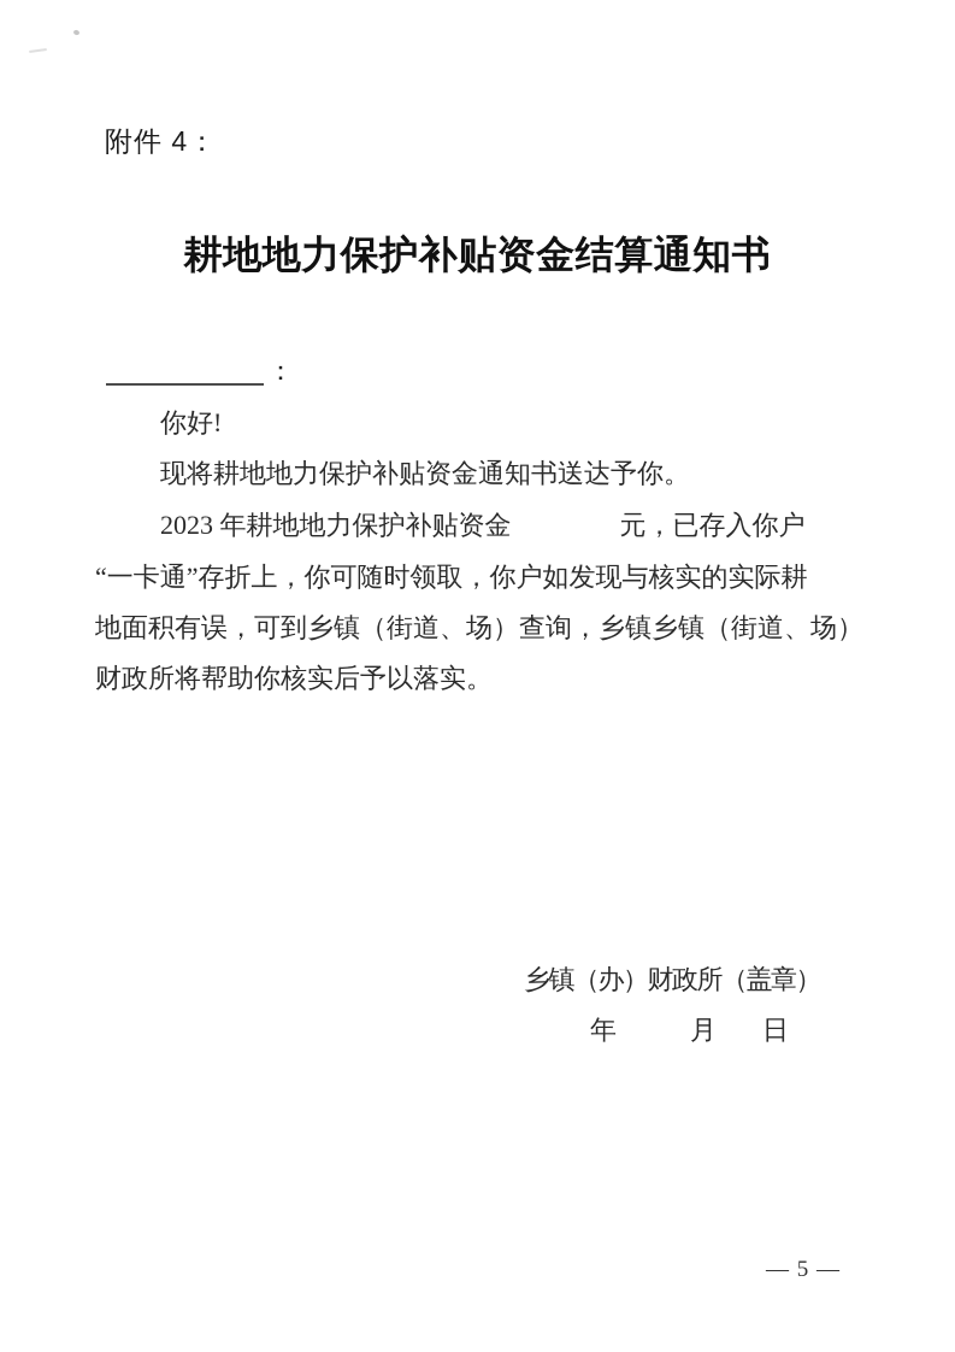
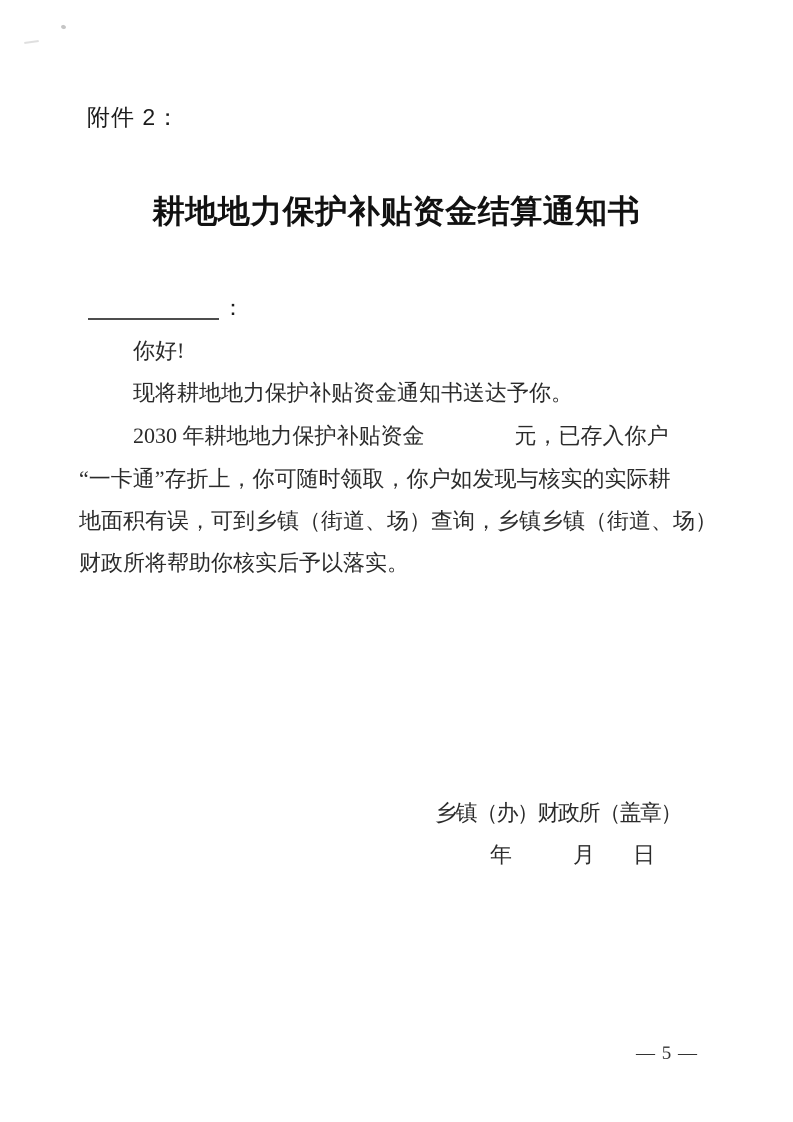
- 附件 4：
+ 附件 2：
  耕地地力保护补贴资金结算通知书
  ：
  你好!
  现将耕地地力保护补贴资金通知书送达予你。
- 2023 年耕地地力保护补贴资金
+ 2030 年耕地地力保护补贴资金
  元，已存入你户
  “一卡通”存折上，你可随时领取，你户如发现与核实的实际耕
  地面积有误，可到乡镇（街道、场）查询，乡镇乡镇（街道、场）
  财政所将帮助你核实后予以落实。
  乡镇（办）财政所（盖章）
  年
  月
  日
  — 5 —
